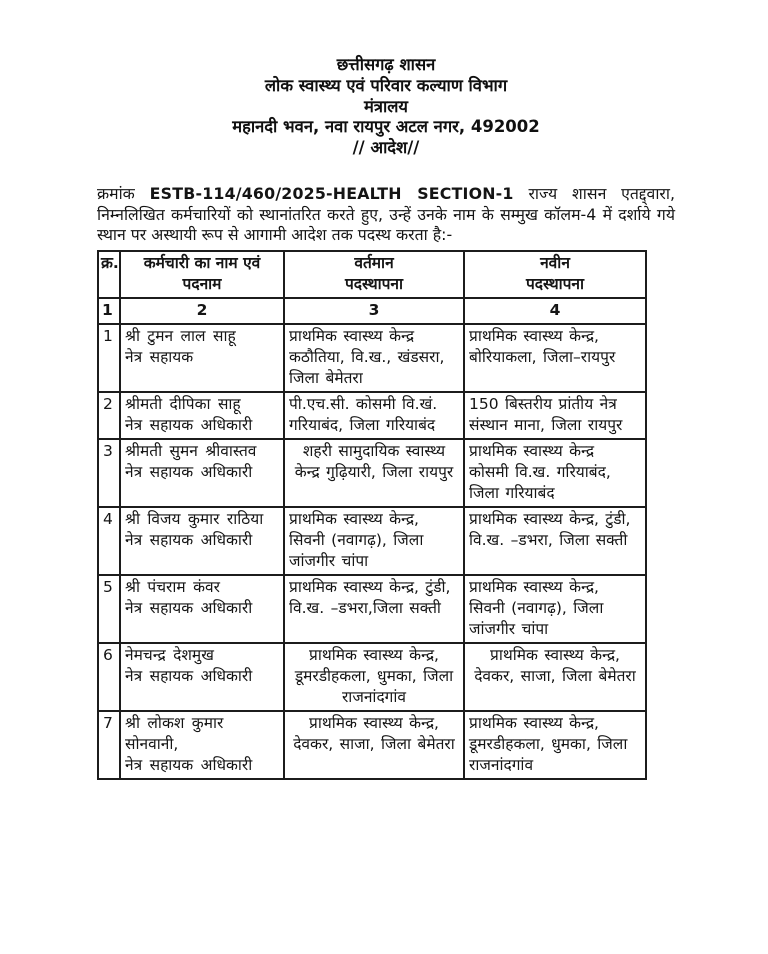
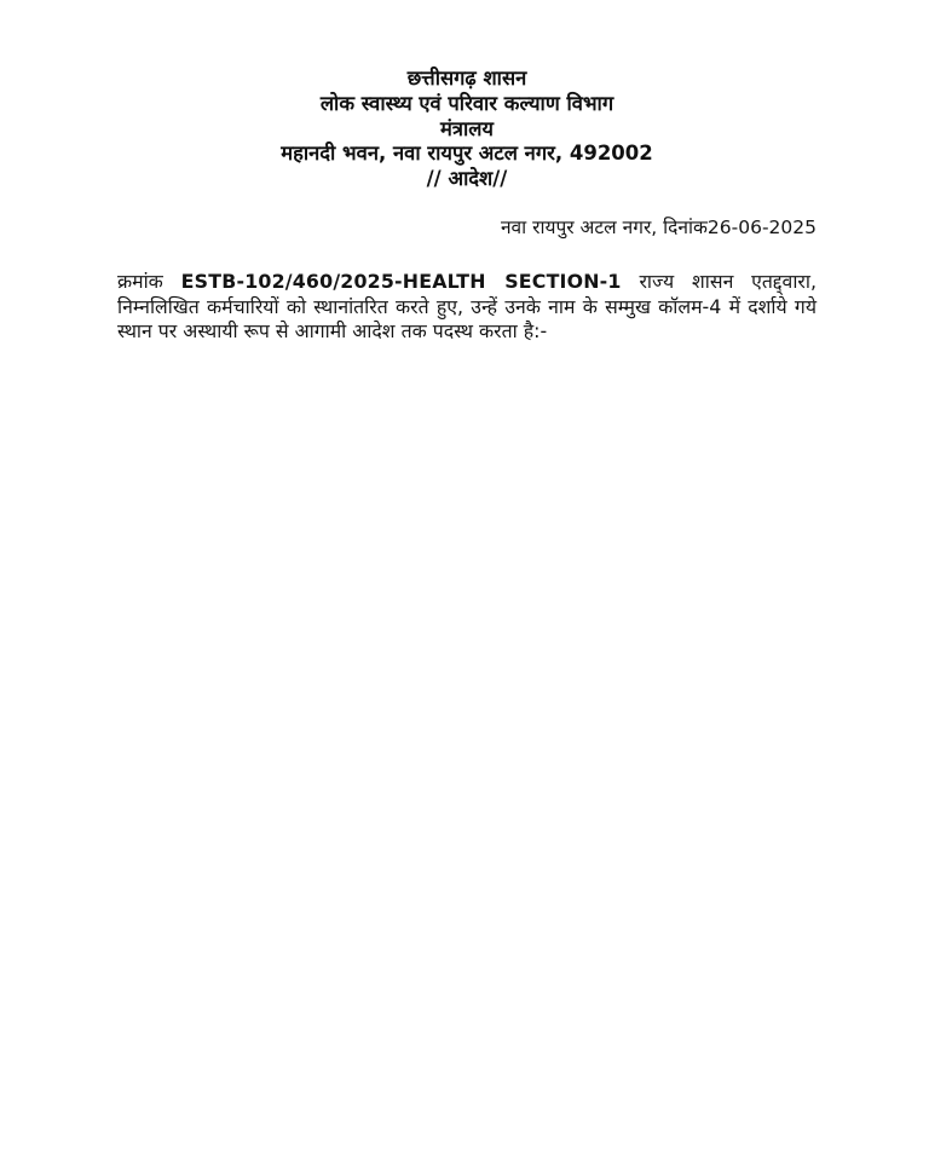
  छत्तीसगढ़ शासन
  लोक स्वास्थ्य एवं परिवार कल्याण विभाग
  मंत्रालय
  महानदी भवन, नवा रायपुर अटल नगर, 492002
  // आदेश//
+ नवा रायपुर अटल नगर, दिनांक26-06-2025
- क्रमांक ESTB-114/460/2025-HEALTH SECTION-1 राज्य शासन एतद्द्वारा, निम्नलिखित कर्मचारियों को स्थानांतरित करते हुए, उन्हें उनके नाम के सम्मुख कॉलम-4 में दर्शाये गये स्थान पर अस्थायी रूप से आगामी आदेश तक पदस्थ करता है:-
+ क्रमांक ESTB-102/460/2025-HEALTH SECTION-1 राज्य शासन एतद्द्वारा, निम्नलिखित कर्मचारियों को स्थानांतरित करते हुए, उन्हें उनके नाम के सम्मुख कॉलम-4 में दर्शाये गये स्थान पर अस्थायी रूप से आगामी आदेश तक पदस्थ करता है:-
- क्र.	कर्मचारी का नाम एवं पदनाम	वर्तमान पदस्थापना	नवीन पदस्थापना
- 1	2	3	4
- 1	श्री टुमन लाल साहू नेत्र सहायक	प्राथमिक स्वास्थ्य केन्द्र कठौतिया, वि.ख., खंडसरा, जिला बेमेतरा	प्राथमिक स्वास्थ्य केन्द्र, बोरियाकला, जिला–रायपुर
- 2	श्रीमती दीपिका साहू नेत्र सहायक अधिकारी	पी.एच.सी. कोसमी वि.खं. गरियाबंद, जिला गरियाबंद	150 बिस्तरीय प्रांतीय नेत्र संस्थान माना, जिला रायपुर
- 3	श्रीमती सुमन श्रीवास्तव नेत्र सहायक अधिकारी	शहरी सामुदायिक स्वास्थ्य केन्द्र गुढ़ियारी, जिला रायपुर	प्राथमिक स्वास्थ्य केन्द्र कोसमी वि.ख. गरियाबंद, जिला गरियाबंद
- 4	श्री विजय कुमार राठिया नेत्र सहायक अधिकारी	प्राथमिक स्वास्थ्य केन्द्र, सिवनी (नवागढ़), जिला जांजगीर चांपा	प्राथमिक स्वास्थ्य केन्द्र, टुंडी, वि.ख. –डभरा, जिला सक्ती
- 5	श्री पंचराम कंवर नेत्र सहायक अधिकारी	प्राथमिक स्वास्थ्य केन्द्र, टुंडी, वि.ख. –डभरा,जिला सक्ती	प्राथमिक स्वास्थ्य केन्द्र, सिवनी (नवागढ़), जिला जांजगीर चांपा
- 6	नेमचन्द्र देशमुख नेत्र सहायक अधिकारी	प्राथमिक स्वास्थ्य केन्द्र, डूमरडीहकला, धुमका, जिला राजनांदगांव	प्राथमिक स्वास्थ्य केन्द्र, देवकर, साजा, जिला बेमेतरा
- 7	श्री लोकश कुमार सोनवानी, नेत्र सहायक अधिकारी	प्राथमिक स्वास्थ्य केन्द्र, देवकर, साजा, जिला बेमेतरा	प्राथमिक स्वास्थ्य केन्द्र, डूमरडीहकला, धुमका, जिला राजनांदगांव
